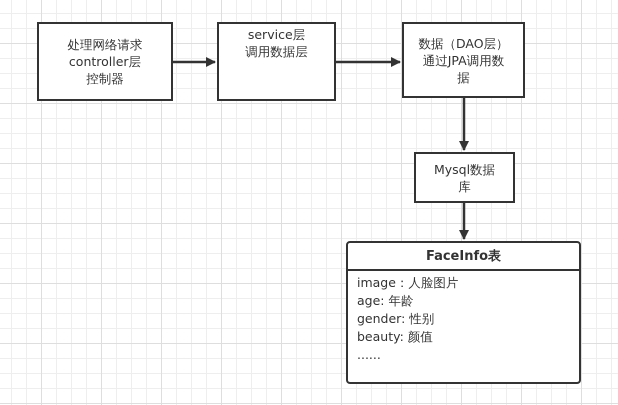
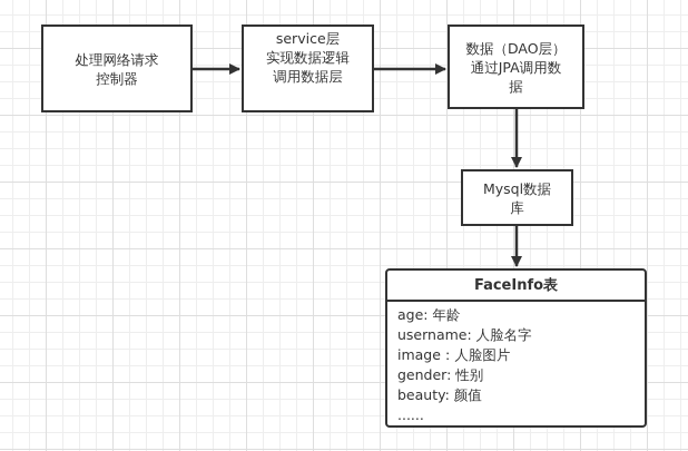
  处理网络请求
- controller层
  控制器
  service层
+ 实现数据逻辑
  调用数据层
  数据（DAO层）
  通过JPA调用数
  据
  Mysql数据
  库
  FaceInfo表
- image：人脸图片
+ age: 年龄
+ username: 人脸名字
- age: 年龄
+ image：人脸图片
  gender: 性别
  beauty: 颜值
  ......
